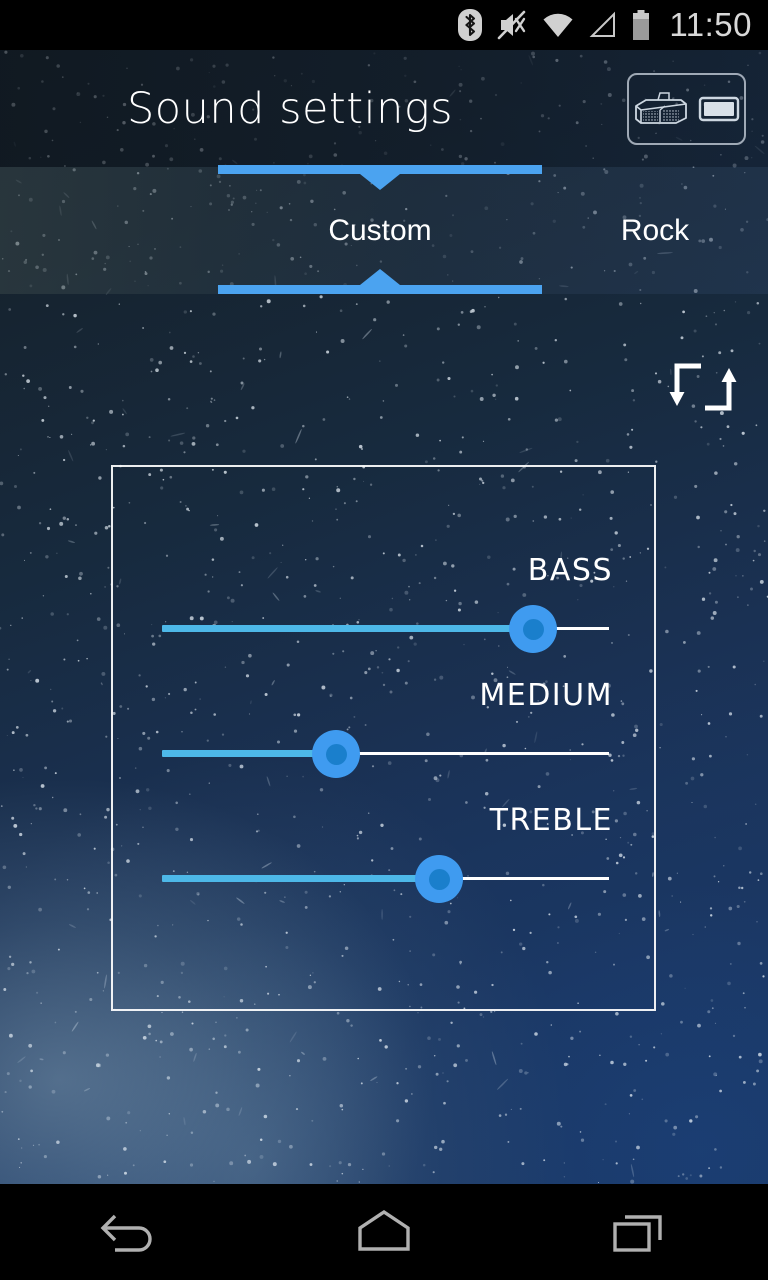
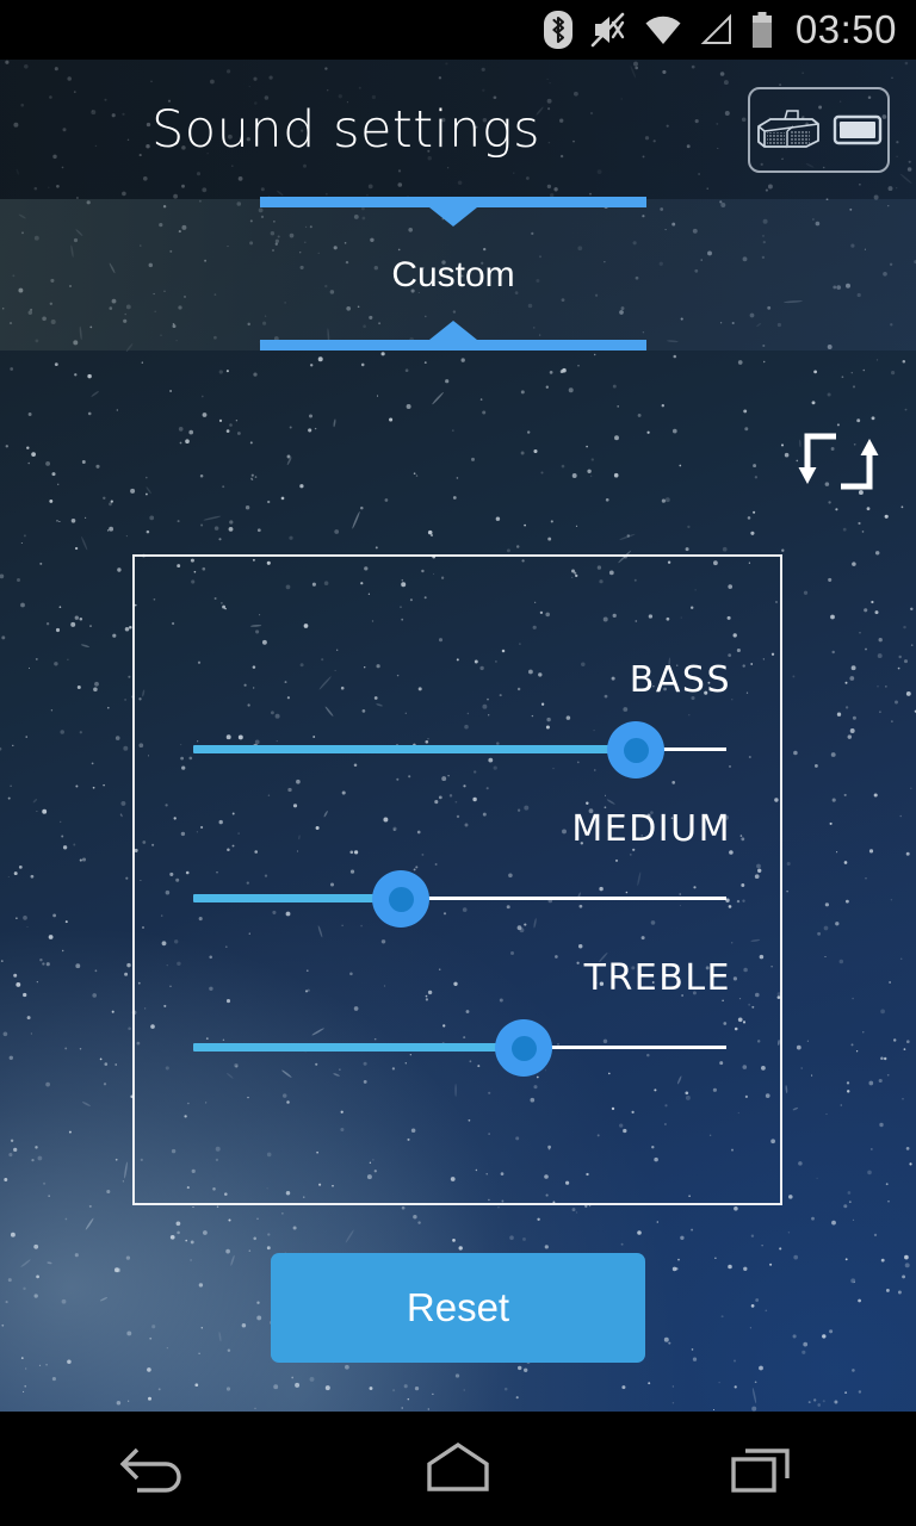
- 11:50
+ 03:50
  Sound settings
  Custom
- Rock
  BASS
  MEDIUM
  TREBLE
+ Reset
